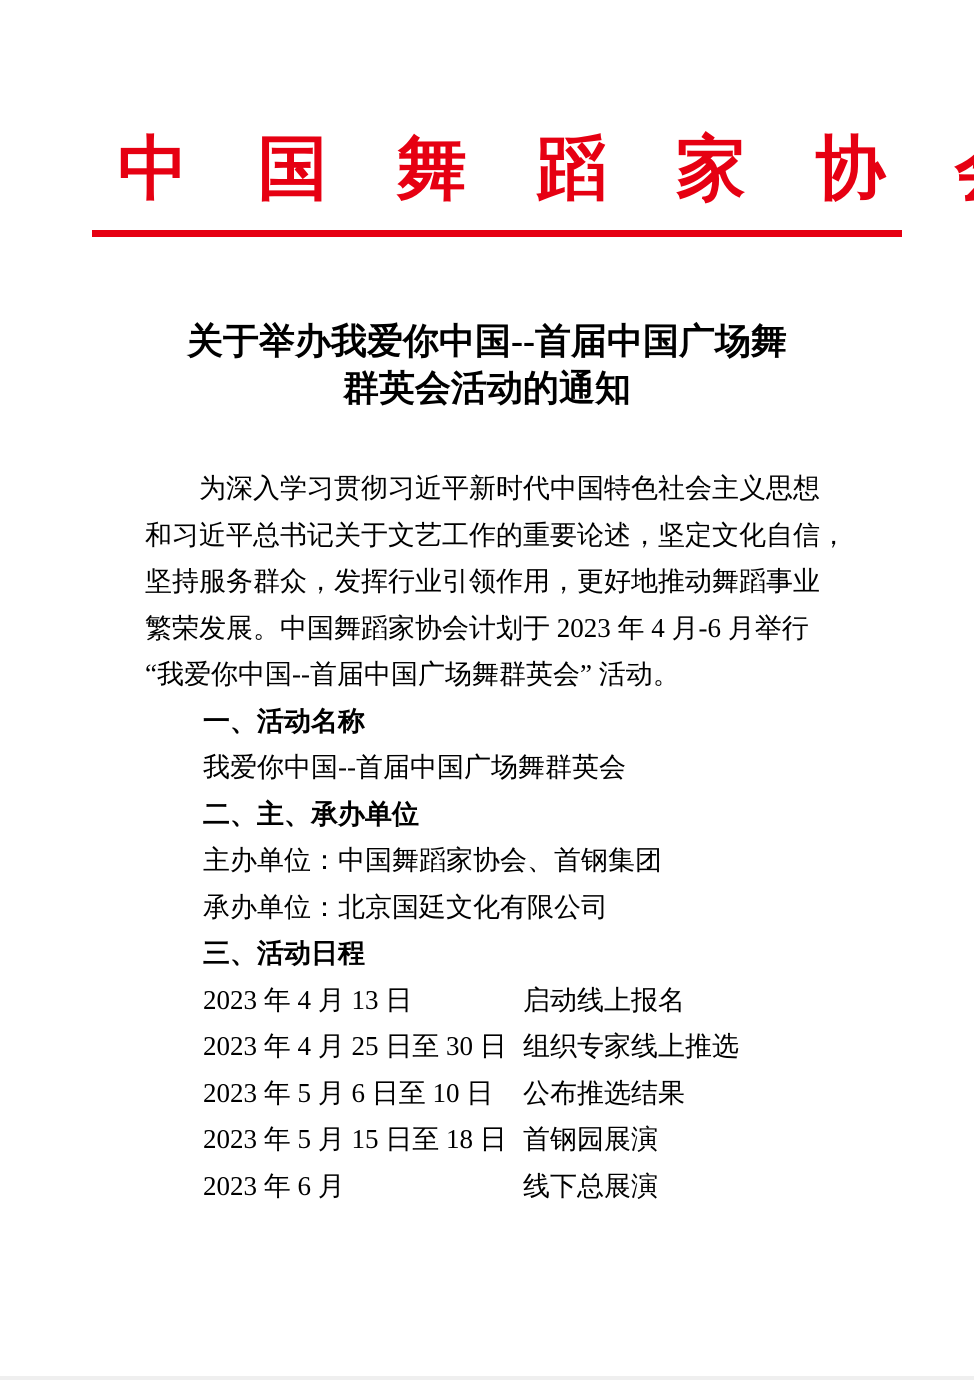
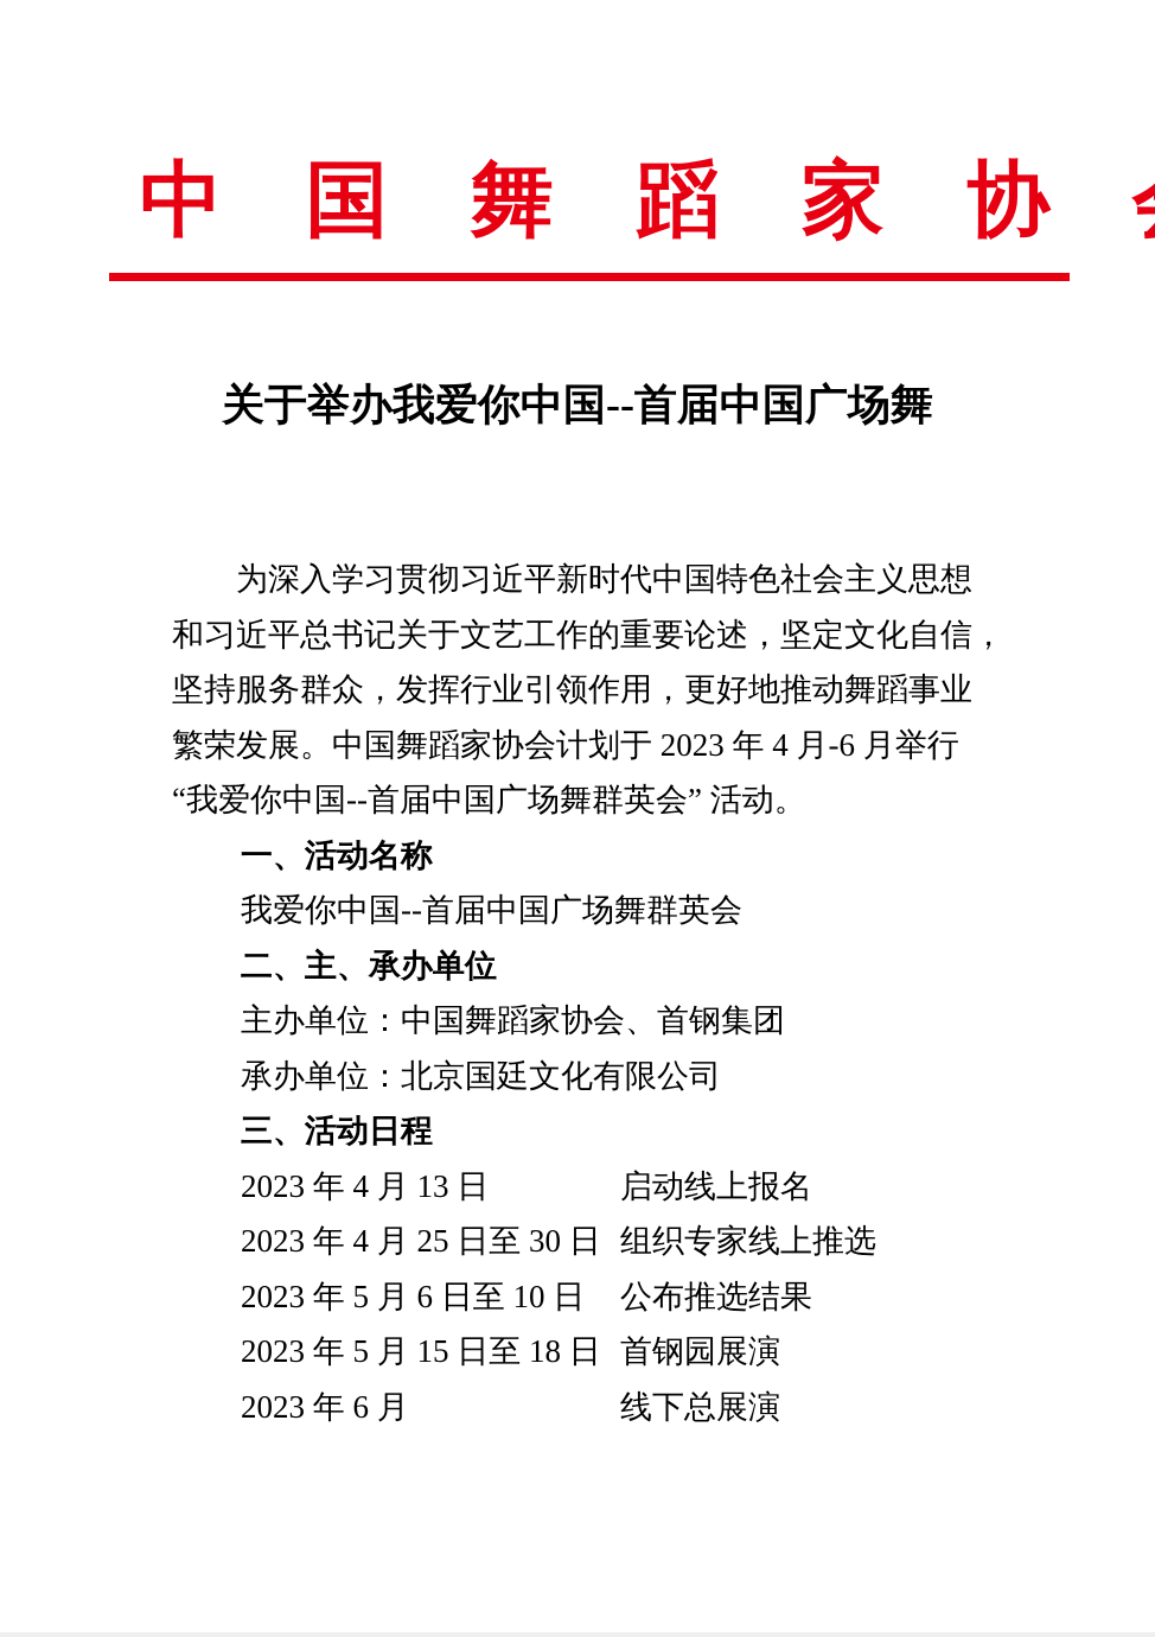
  中 国 舞 蹈 家 协
  关于举办我爱你中国--首届中国广场舞
- 群英会活动的通知
  为深入学习贯彻习近平新时代中国特色社会主义思想
  和习近平总书记关于文艺工作的重要论述，坚定文化自信，
  坚持服务群众，发挥行业引领作用，更好地推动舞蹈事业
  繁荣发展。中国舞蹈家协会计划于 2023 年 4 月-6 月举行
  “我爱你中国--首届中国广场舞群英会” 活动。
  一、活动名称
  我爱你中国--首届中国广场舞群英会
  二、主、承办单位
  主办单位：中国舞蹈家协会、首钢集团
  承办单位：北京国廷文化有限公司
  三、活动日程
  2023 年 4 月 13 日
  启动线上报名
  2023 年 4 月 25 日至 30 日
  组织专家线上推选
  2023 年 5 月 6 日至 10 日
  公布推选结果
  2023 年 5 月 15 日至 18 日
  首钢园展演
  2023 年 6 月
  线下总展演
